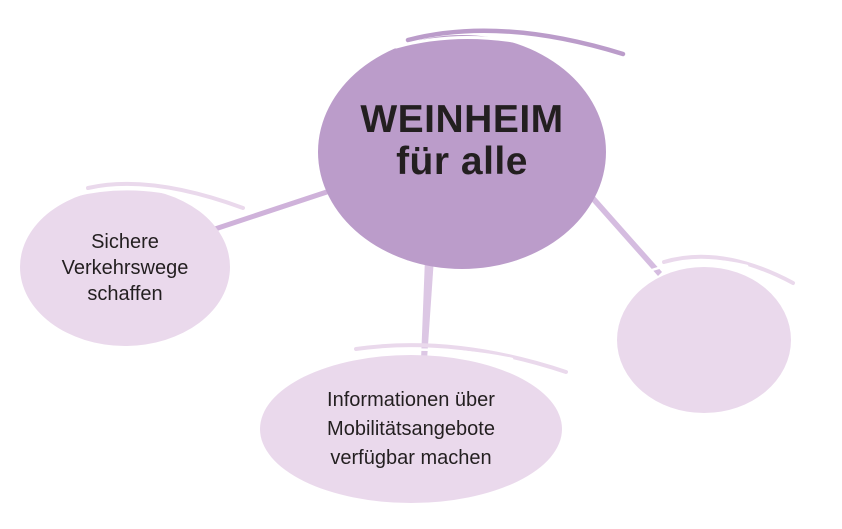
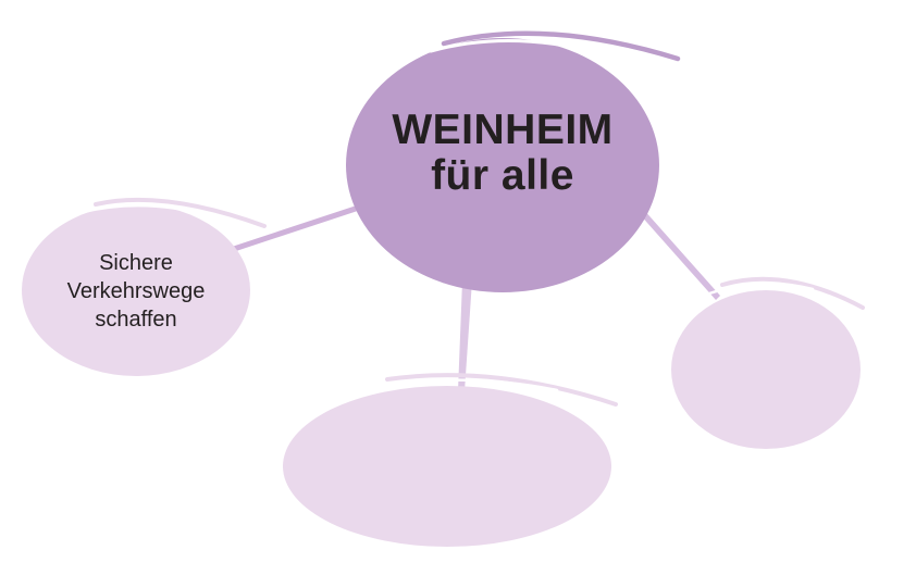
  WEINHEIM
  für alle
  Sichere
  Verkehrswege
  schaffen
- Informationen über
- Mobilitätsangebote
- verfügbar machen
